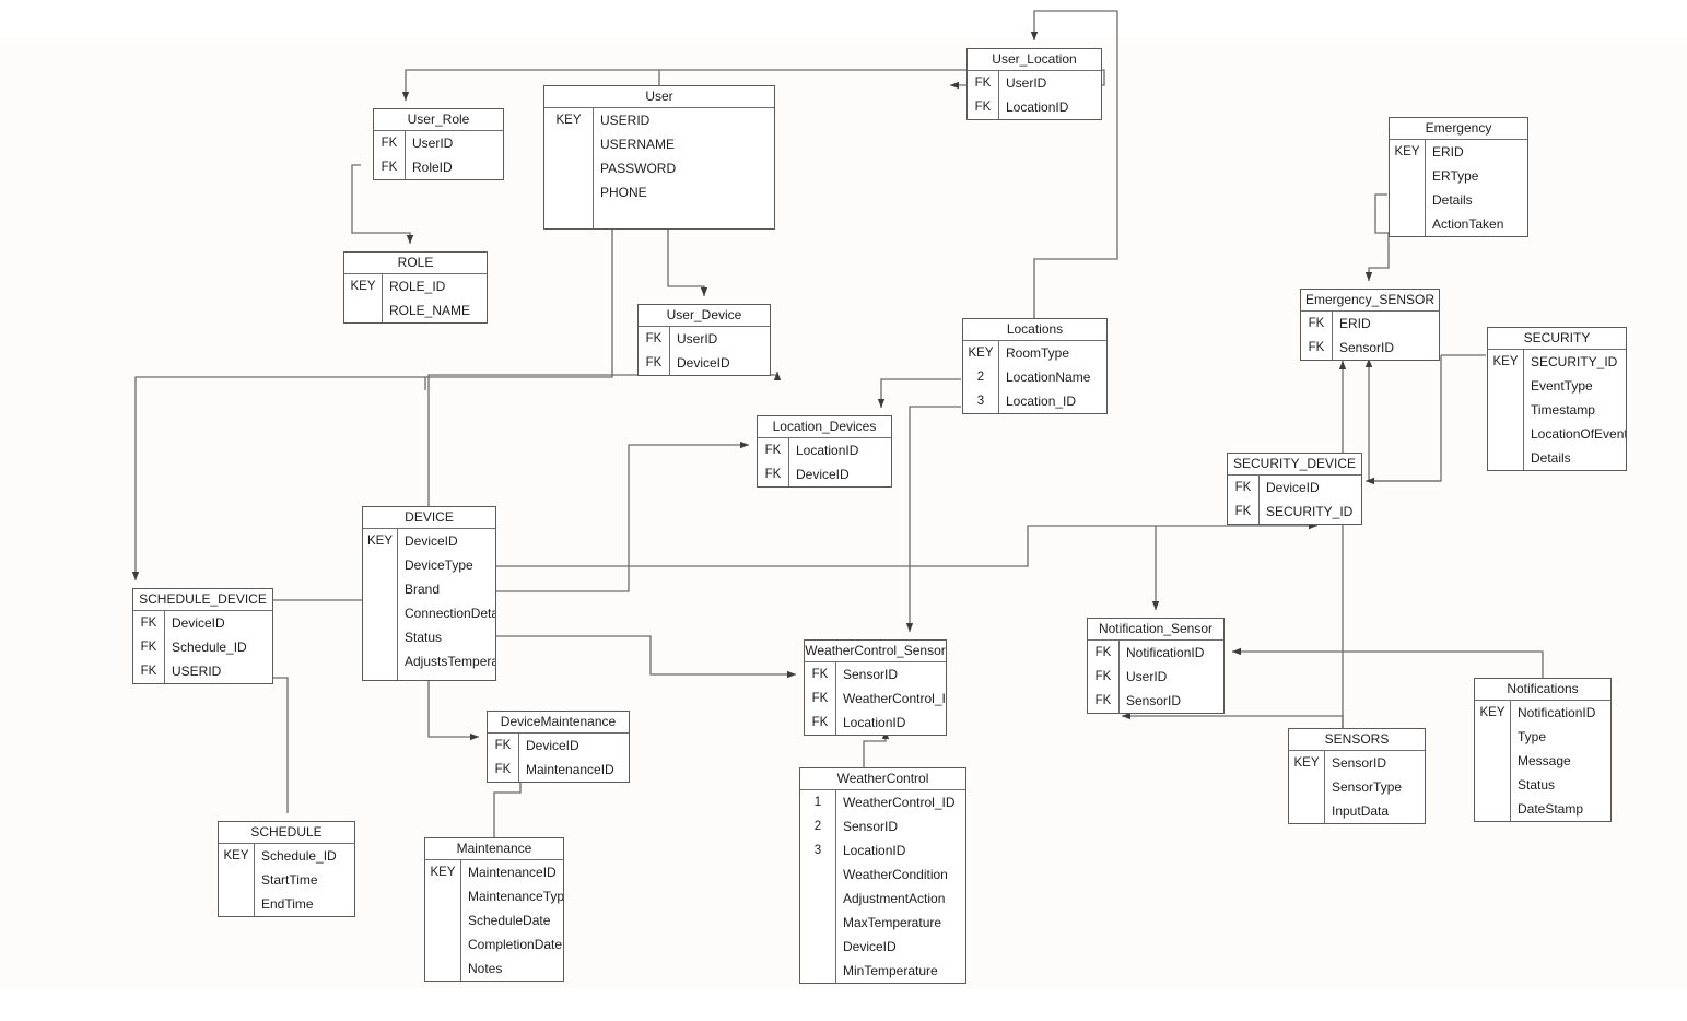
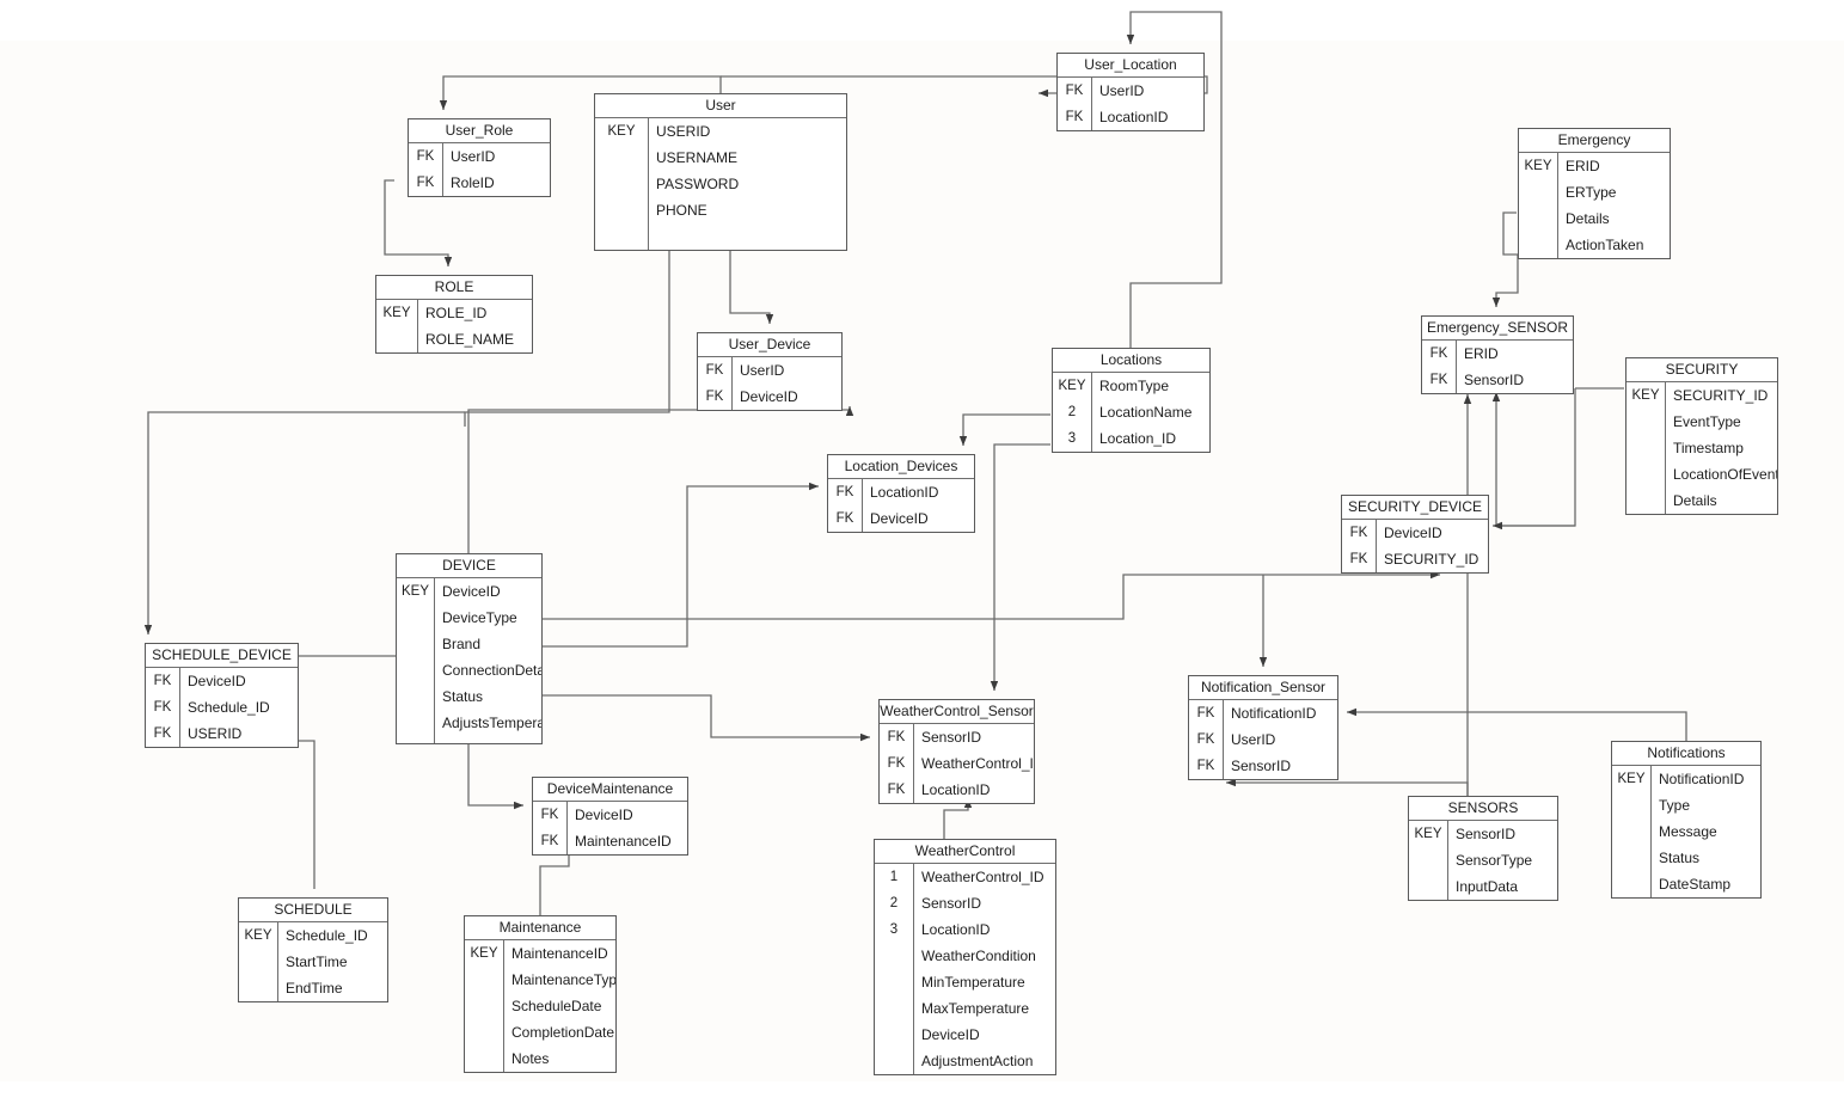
  User_Role
  FK
  UserID
  FK
  RoleID
  User
  KEY
  USERID
  USERNAME
  PASSWORD
  PHONE
  User_Location
  FK
  UserID
  FK
  LocationID
  Emergency
  KEY
  ERID
  ERType
  Details
  ActionTaken
  ROLE
  KEY
  ROLE_ID
  ROLE_NAME
  User_Device
  FK
  UserID
  FK
  DeviceID
  Locations
  KEY
  RoomType
  2
  LocationName
  3
  Location_ID
  Emergency_SENSOR
  FK
  ERID
  FK
  SensorID
  SECURITY
  KEY
  SECURITY_ID
  EventType
  Timestamp
  LocationOfEven
  Details
  Location_Devices
  FK
  LocationID
  FK
  DeviceID
  SECURITY_DEVICE
  FK
  DeviceID
  FK
  SECURITY_ID
  DEVICE
  KEY
  DeviceID
  DeviceType
  Brand
  ConnectionDeta
  Status
  AdjustsTempera
  SCHEDULE_DEVICE
  FK
  DeviceID
  FK
  Schedule_ID
  FK
  USERID
  Notification_Sensor
  FK
  NotificationID
  FK
  UserID
  FK
  SensorID
  WeatherControl_Sensor
  FK
  SensorID
  FK
  WeatherControl_I
  FK
  LocationID
  DeviceMaintenance
  FK
  DeviceID
  FK
  MaintenanceID
  Notifications
  KEY
  NotificationID
  Type
  Message
  Status
  DateStamp
  SENSORS
  KEY
  SensorID
  SensorType
  InputData
  WeatherControl
  1
  WeatherControl_ID
  2
  SensorID
  3
  LocationID
  WeatherCondition
- AdjustmentAction
+ MinTemperature
  MaxTemperature
  DeviceID
- MinTemperature
+ AdjustmentAction
  SCHEDULE
  KEY
  Schedule_ID
  StartTime
  EndTime
  Maintenance
  KEY
  MaintenanceID
  MaintenanceTyp
  ScheduleDate
  CompletionDate
  Notes
